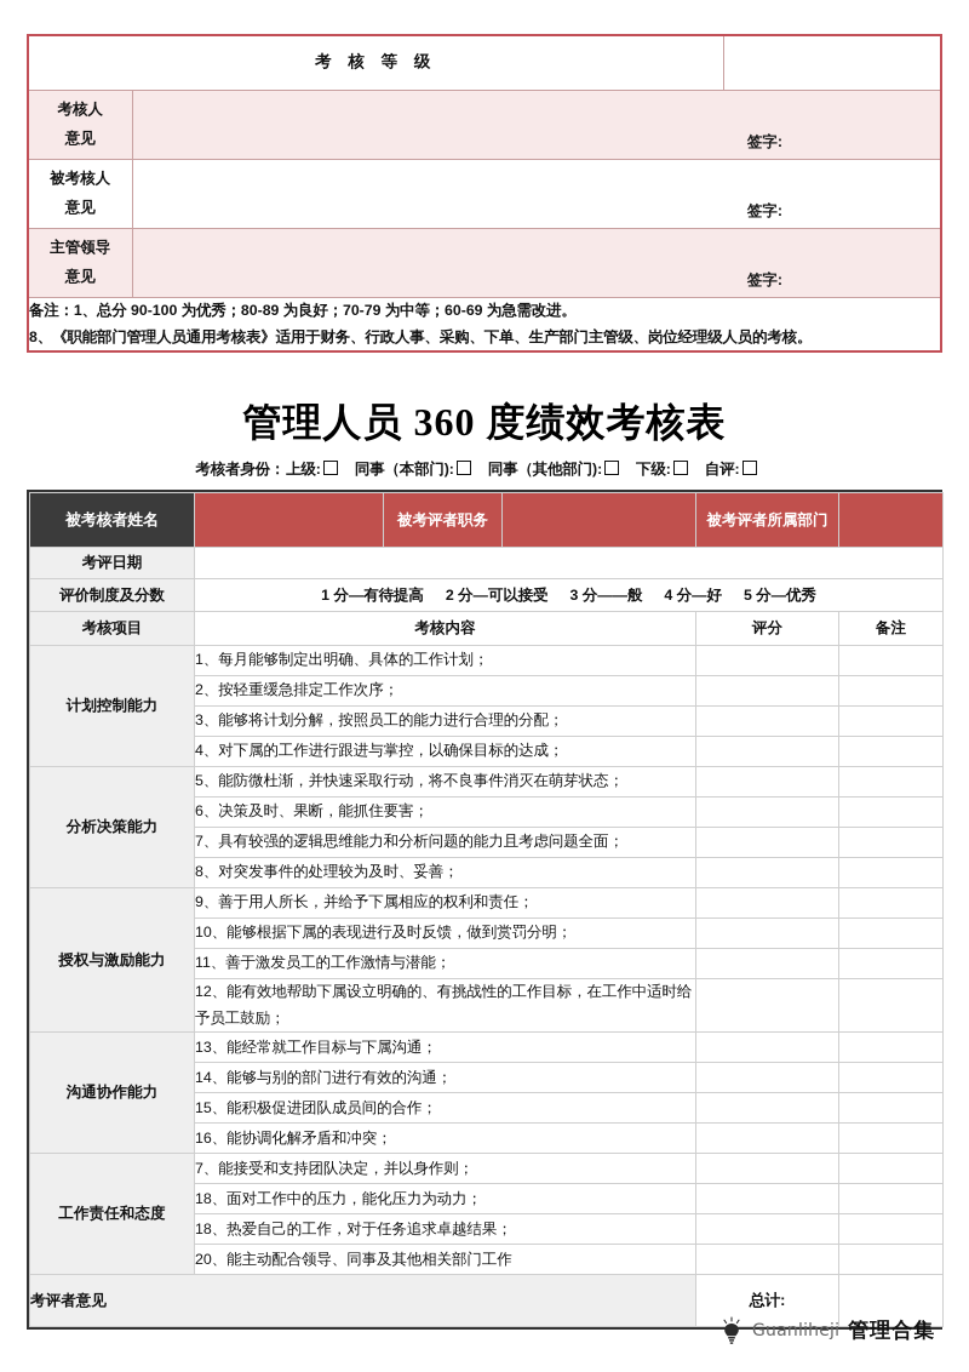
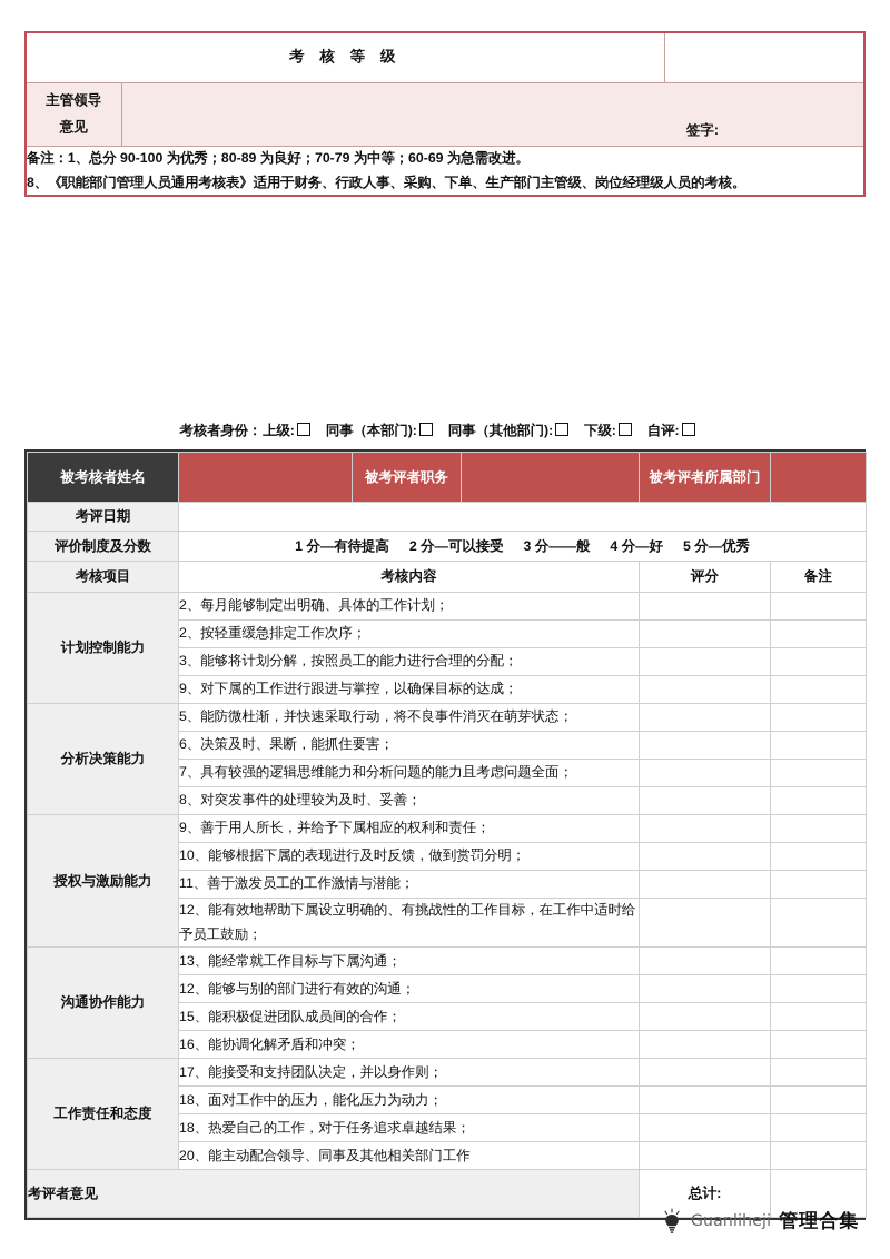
  考 核 等 级
- 考核人 意见	签字:
- 被考核人 意见	签字:
  主管领导 意见	签字:
  备注：1、总分 90-100 为优秀；80-89 为良好；70-79 为中等；60-69 为急需改进。 8、《职能部门管理人员通用考核表》适用于财务、行政人事、采购、下单、生产部门主管级、岗位经理级人员的考核。
- 管理人员 360 度绩效考核表
  考核者身份：上级: 同事（本部门): 同事（其他部门): 下级: 自评:
  被考核者姓名		被考评者职务		被考评者所属部门
  考评日期
  评价制度及分数	1 分—有待提高 2 分—可以接受 3 分——般 4 分—好 5 分—优秀
  考核项目	考核内容	评分	备注
- 计划控制能力	1、每月能够制定出明确、具体的工作计划；
+ 计划控制能力	2、每月能够制定出明确、具体的工作计划；
  2、按轻重缓急排定工作次序；
  3、能够将计划分解，按照员工的能力进行合理的分配；
- 4、对下属的工作进行跟进与掌控，以确保目标的达成；
+ 9、对下属的工作进行跟进与掌控，以确保目标的达成；
  分析决策能力	5、能防微杜渐，并快速采取行动，将不良事件消灭在萌芽状态；
  6、决策及时、果断，能抓住要害；
  7、具有较强的逻辑思维能力和分析问题的能力且考虑问题全面；
  8、对突发事件的处理较为及时、妥善；
  授权与激励能力	9、善于用人所长，并给予下属相应的权利和责任；
  10、能够根据下属的表现进行及时反馈，做到赏罚分明；
  11、善于激发员工的工作激情与潜能；
  12、能有效地帮助下属设立明确的、有挑战性的工作目标，在工作中适时给予员工鼓励；
  沟通协作能力	13、能经常就工作目标与下属沟通；
- 14、能够与别的部门进行有效的沟通；
+ 12、能够与别的部门进行有效的沟通；
  15、能积极促进团队成员间的合作；
  16、能协调化解矛盾和冲突；
- 工作责任和态度	7、能接受和支持团队决定，并以身作则；
+ 工作责任和态度	17、能接受和支持团队决定，并以身作则；
  18、面对工作中的压力，能化压力为动力；
  18、热爱自己的工作，对于任务追求卓越结果；
  20、能主动配合领导、同事及其他相关部门工作
  考评者意见	总计:
  Guanliheji
  管理合集
